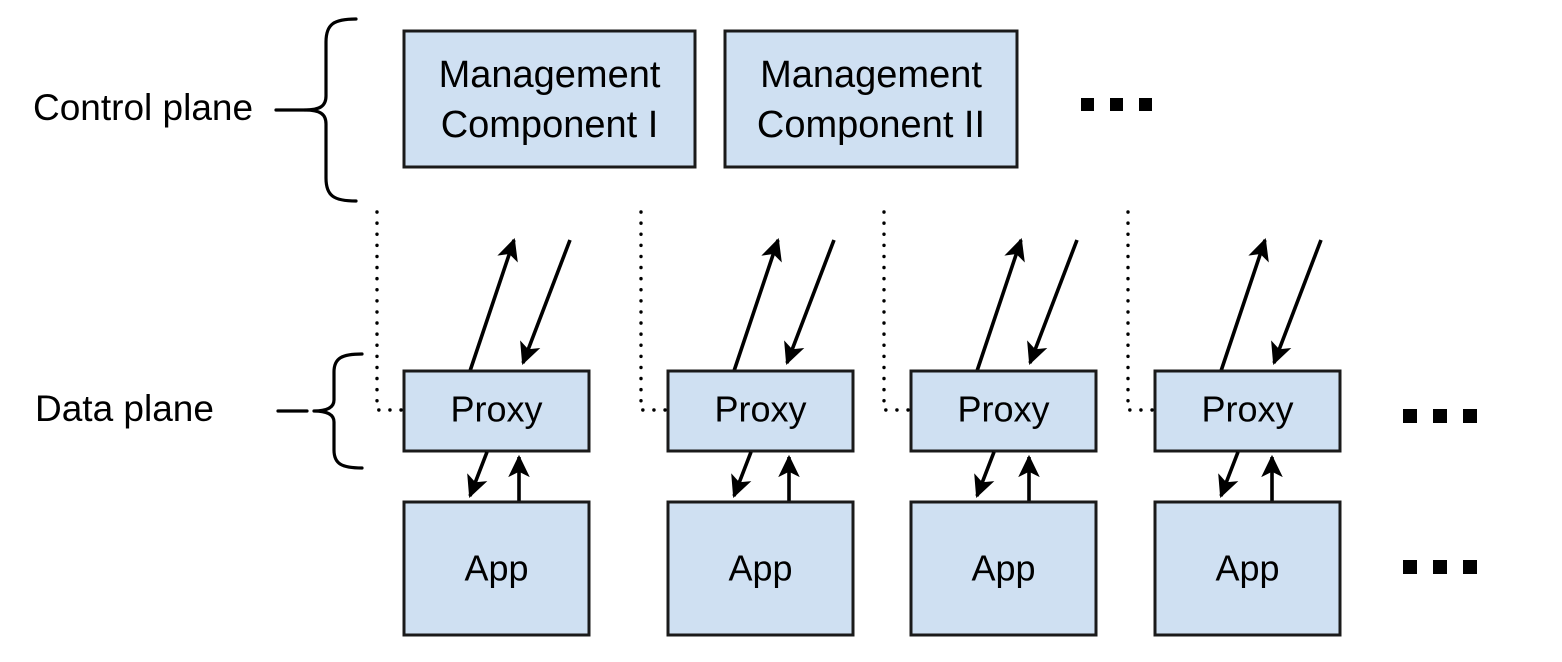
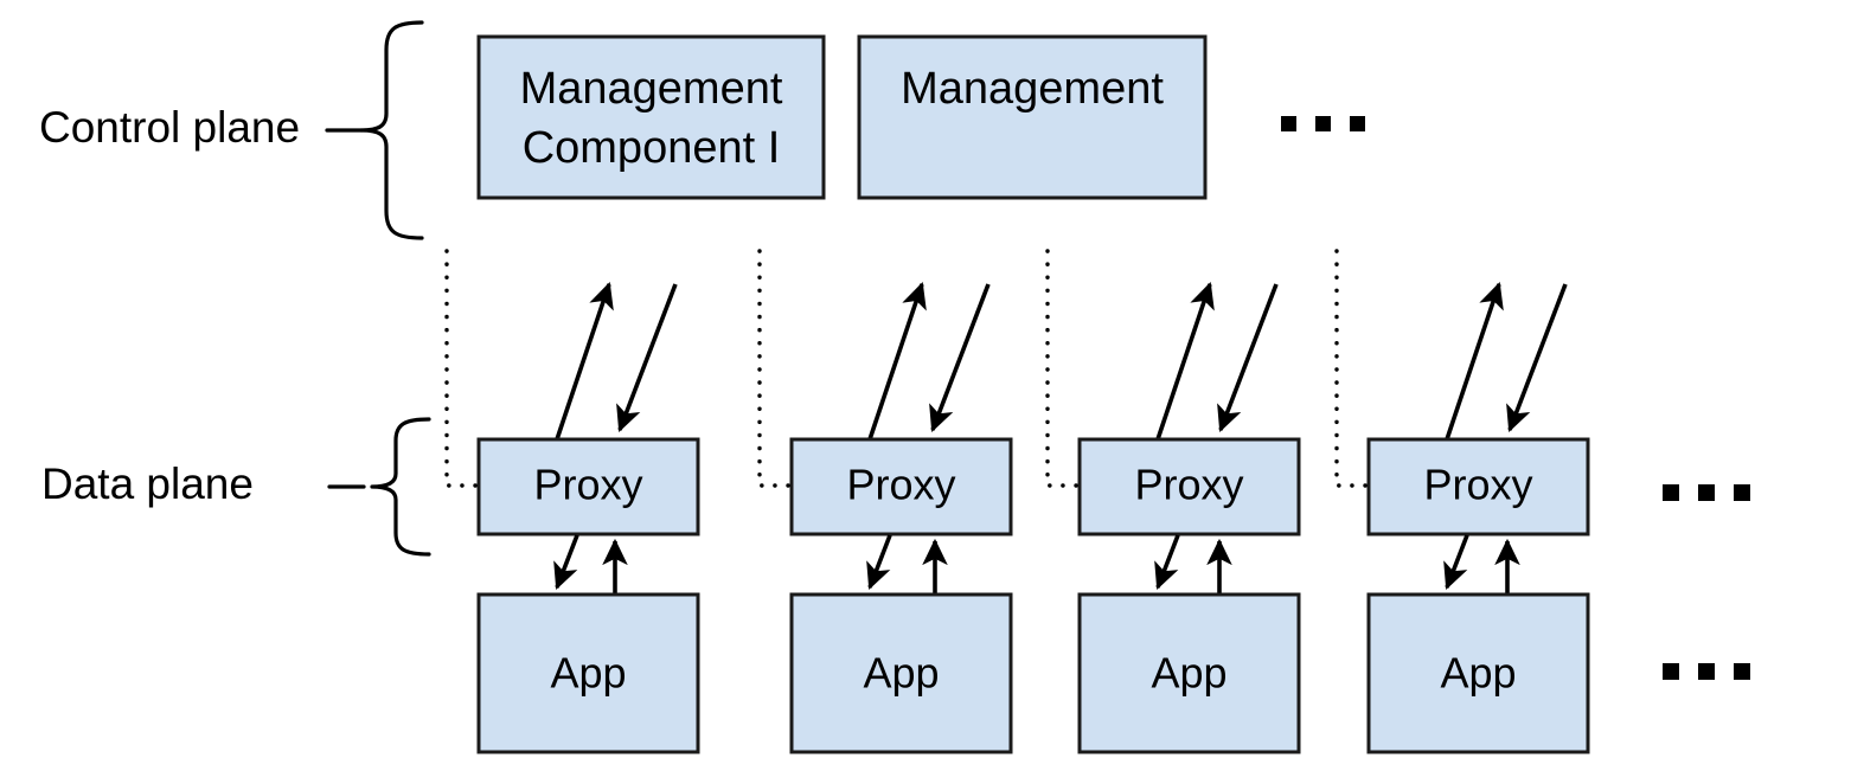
  Control plane
  Management
  Component I
  Management
- Component II
  Data plane
  Proxy
  App
  Proxy
  App
  Proxy
  App
  Proxy
  App
